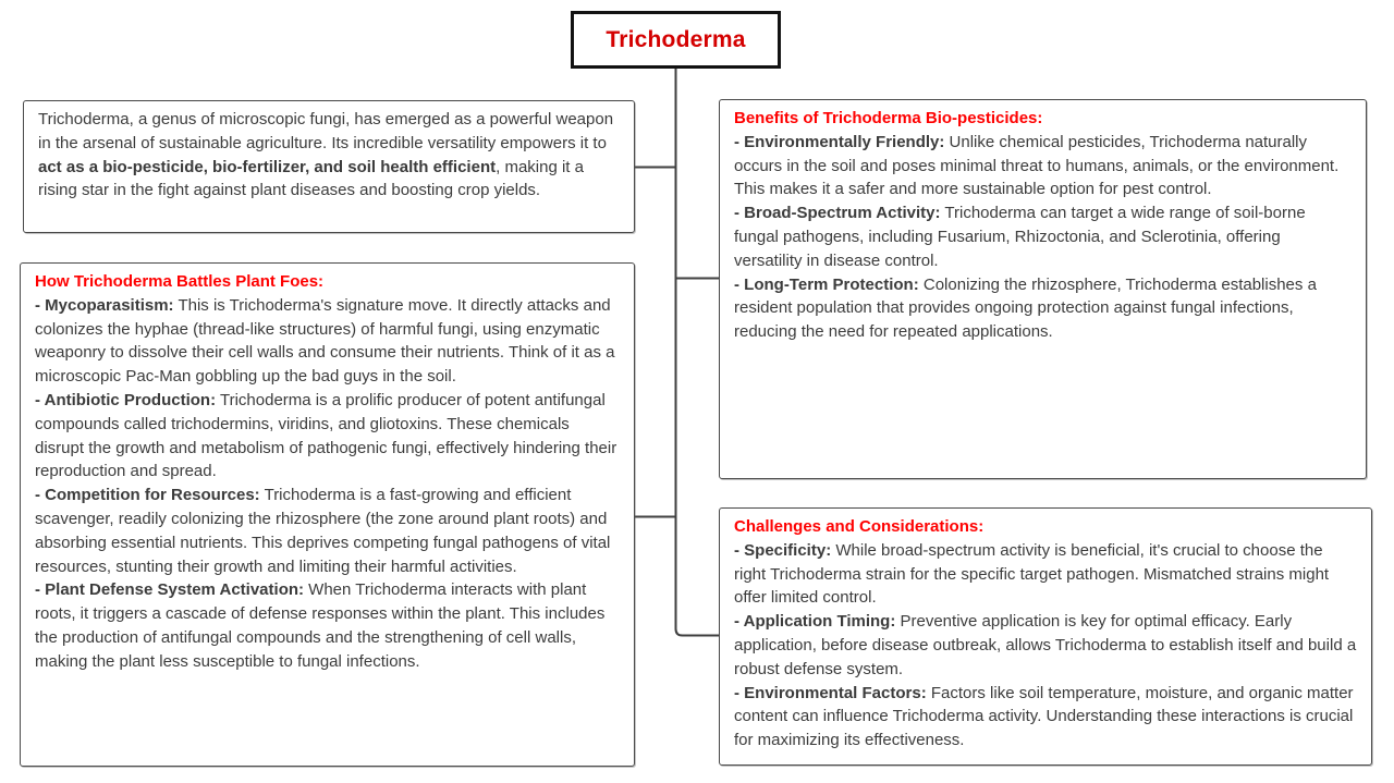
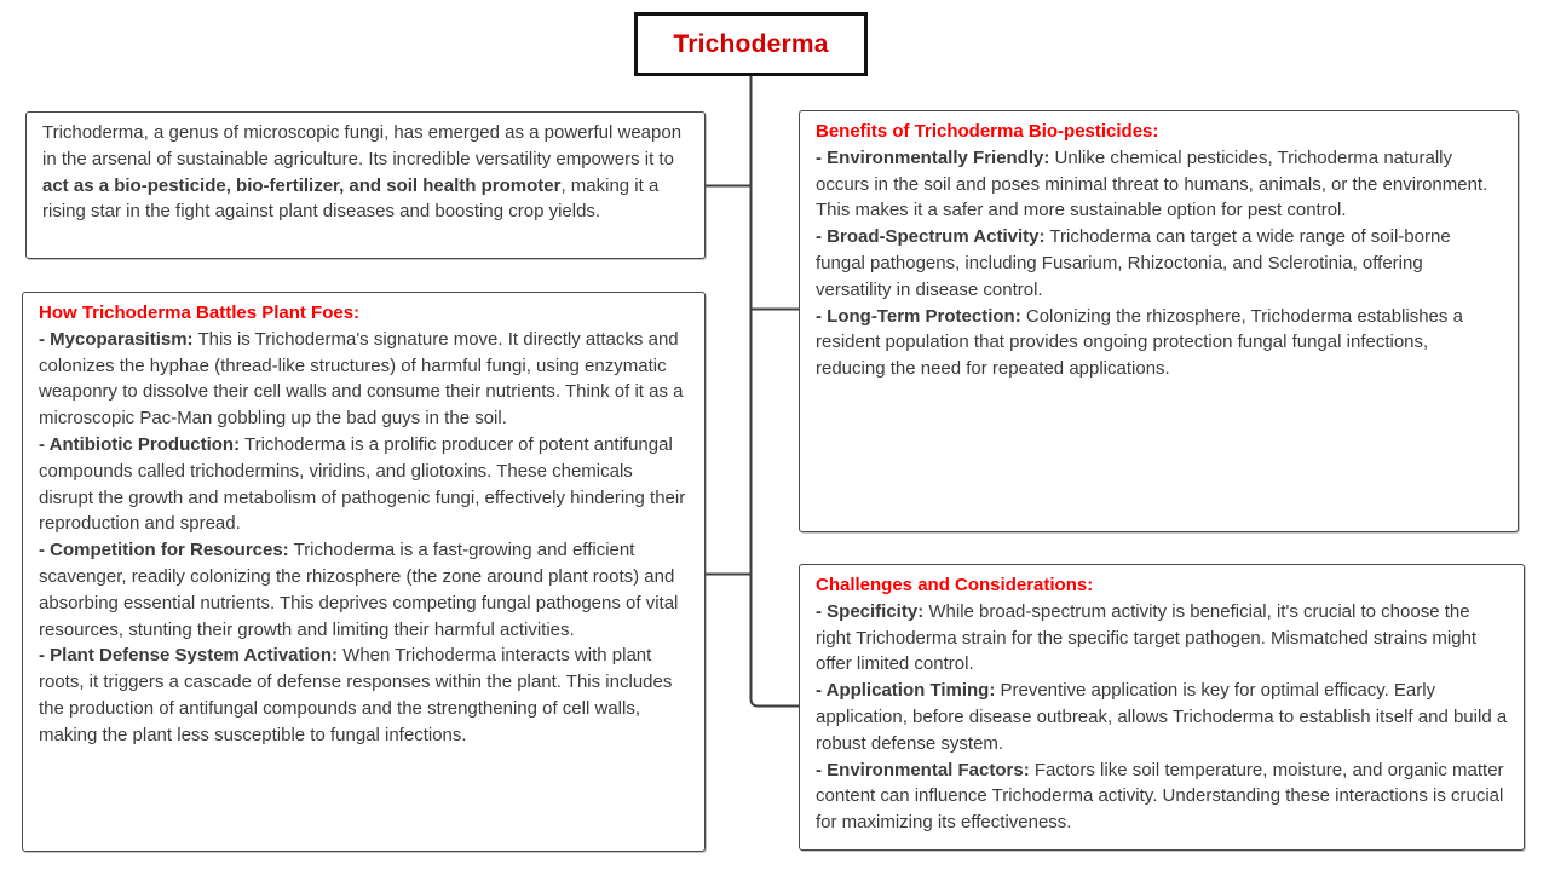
  Trichoderma
- Trichoderma, a genus of microscopic fungi, has emerged as a powerful weapon in the arsenal of sustainable agriculture. Its incredible versatility empowers it to act as a bio-pesticide, bio-fertilizer, and soil health efficient, making it a rising star in the fight against plant diseases and boosting crop yields.
+ Trichoderma, a genus of microscopic fungi, has emerged as a powerful weapon in the arsenal of sustainable agriculture. Its incredible versatility empowers it to act as a bio-pesticide, bio-fertilizer, and soil health promoter, making it a rising star in the fight against plant diseases and boosting crop yields.
  How Trichoderma Battles Plant Foes:
  - Mycoparasitism: This is Trichoderma's signature move. It directly attacks and colonizes the hyphae (thread-like structures) of harmful fungi, using enzymatic weaponry to dissolve their cell walls and consume their nutrients. Think of it as a microscopic Pac-Man gobbling up the bad guys in the soil.
  - Antibiotic Production: Trichoderma is a prolific producer of potent antifungal compounds called trichodermins, viridins, and gliotoxins. These chemicals disrupt the growth and metabolism of pathogenic fungi, effectively hindering their reproduction and spread.
  - Competition for Resources: Trichoderma is a fast-growing and efficient scavenger, readily colonizing the rhizosphere (the zone around plant roots) and absorbing essential nutrients. This deprives competing fungal pathogens of vital resources, stunting their growth and limiting their harmful activities.
  - Plant Defense System Activation: When Trichoderma interacts with plant roots, it triggers a cascade of defense responses within the plant. This includes the production of antifungal compounds and the strengthening of cell walls, making the plant less susceptible to fungal infections.
  Benefits of Trichoderma Bio-pesticides:
  - Environmentally Friendly: Unlike chemical pesticides, Trichoderma naturally occurs in the soil and poses minimal threat to humans, animals, or the environment. This makes it a safer and more sustainable option for pest control.
  - Broad-Spectrum Activity: Trichoderma can target a wide range of soil-borne fungal pathogens, including Fusarium, Rhizoctonia, and Sclerotinia, offering versatility in disease control.
- - Long-Term Protection: Colonizing the rhizosphere, Trichoderma establishes a resident population that provides ongoing protection against fungal infections, reducing the need for repeated applications.
+ - Long-Term Protection: Colonizing the rhizosphere, Trichoderma establishes a resident population that provides ongoing protection fungal fungal infections, reducing the need for repeated applications.
  Challenges and Considerations:
  - Specificity: While broad-spectrum activity is beneficial, it's crucial to choose the right Trichoderma strain for the specific target pathogen. Mismatched strains might offer limited control.
  - Application Timing: Preventive application is key for optimal efficacy. Early application, before disease outbreak, allows Trichoderma to establish itself and build a robust defense system.
  - Environmental Factors: Factors like soil temperature, moisture, and organic matter content can influence Trichoderma activity. Understanding these interactions is crucial for maximizing its effectiveness.
